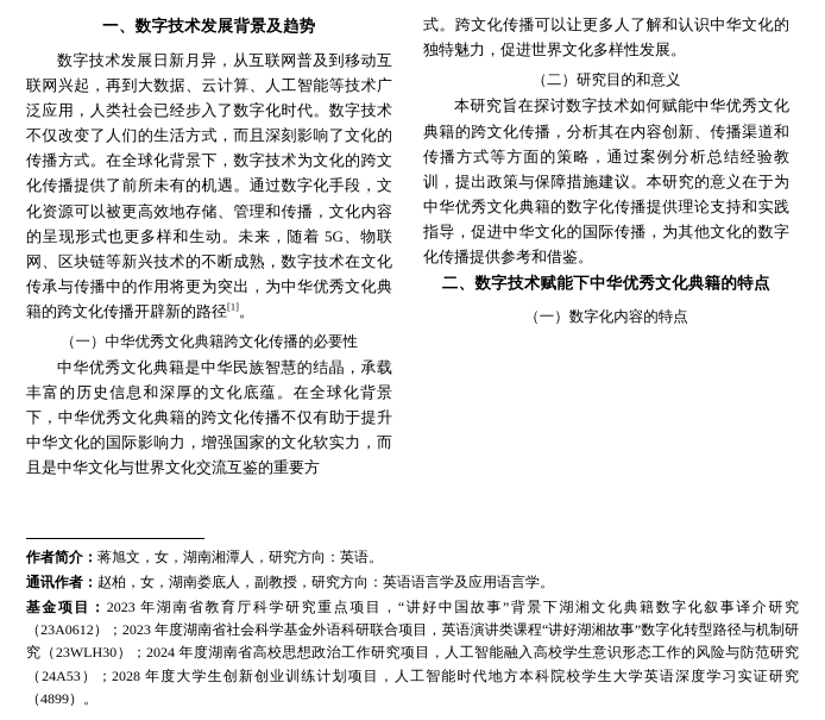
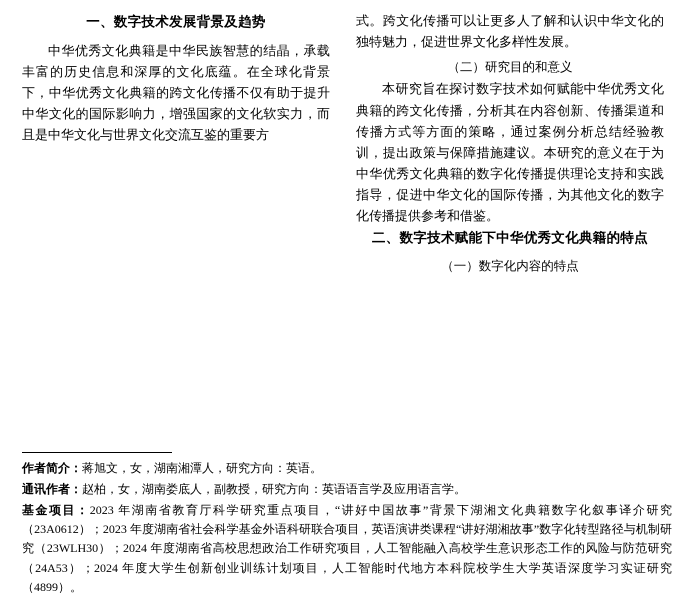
  一、数字技术发展背景及趋势
- 数字技术发展日新月异，从互联网普及到移动互联网兴起，再到大数据、云计算、人工智能等技术广泛应用，人类社会已经步入了数字化时代。数字技术不仅改变了人们的生活方式，而且深刻影响了文化的传播方式。在全球化背景下，数字技术为文化的跨文化传播提供了前所未有的机遇。通过数字化手段，文化资源可以被更高效地存储、管理和传播，文化内容的呈现形式也更多样和生动。未来，随着 5G、物联网、区块链等新兴技术的不断成熟，数字技术在文化传承与传播中的作用将更为突出，为中华优秀文化典籍的跨文化传播开辟新的路径[1]。
- （一）中华优秀文化典籍跨文化传播的必要性
  中华优秀文化典籍是中华民族智慧的结晶，承载丰富的历史信息和深厚的文化底蕴。在全球化背景下，中华优秀文化典籍的跨文化传播不仅有助于提升中华文化的国际影响力，增强国家的文化软实力，而且是中华文化与世界文化交流互鉴的重要方
  式。跨文化传播可以让更多人了解和认识中华文化的独特魅力，促进世界文化多样性发展。
  （二）研究目的和意义
  本研究旨在探讨数字技术如何赋能中华优秀文化典籍的跨文化传播，分析其在内容创新、传播渠道和传播方式等方面的策略，通过案例分析总结经验教训，提出政策与保障措施建议。本研究的意义在于为中华优秀文化典籍的数字化传播提供理论支持和实践指导，促进中华文化的国际传播，为其他文化的数字化传播提供参考和借鉴。
  二、数字技术赋能下中华优秀文化典籍的特点
  （一）数字化内容的特点
  作者简介：蒋旭文，女，湖南湘潭人，研究方向：英语。
  通讯作者：赵柏，女，湖南娄底人，副教授，研究方向：英语语言学及应用语言学。
- 基金项目：2023 年湖南省教育厅科学研究重点项目，“讲好中国故事”背景下湖湘文化典籍数字化叙事译介研究（23A0612）；2023 年度湖南省社会科学基金外语科研联合项目，英语演讲类课程“讲好湖湘故事”数字化转型路径与机制研究（23WLH30）；2024 年度湖南省高校思想政治工作研究项目，人工智能融入高校学生意识形态工作的风险与防范研究（24A53）；2028 年度大学生创新创业训练计划项目，人工智能时代地方本科院校学生大学英语深度学习实证研究（4899）。
+ 基金项目：2023 年湖南省教育厅科学研究重点项目，“讲好中国故事”背景下湖湘文化典籍数字化叙事译介研究（23A0612）；2023 年度湖南省社会科学基金外语科研联合项目，英语演讲类课程“讲好湖湘故事”数字化转型路径与机制研究（23WLH30）；2024 年度湖南省高校思想政治工作研究项目，人工智能融入高校学生意识形态工作的风险与防范研究（24A53）；2024 年度大学生创新创业训练计划项目，人工智能时代地方本科院校学生大学英语深度学习实证研究（4899）。
